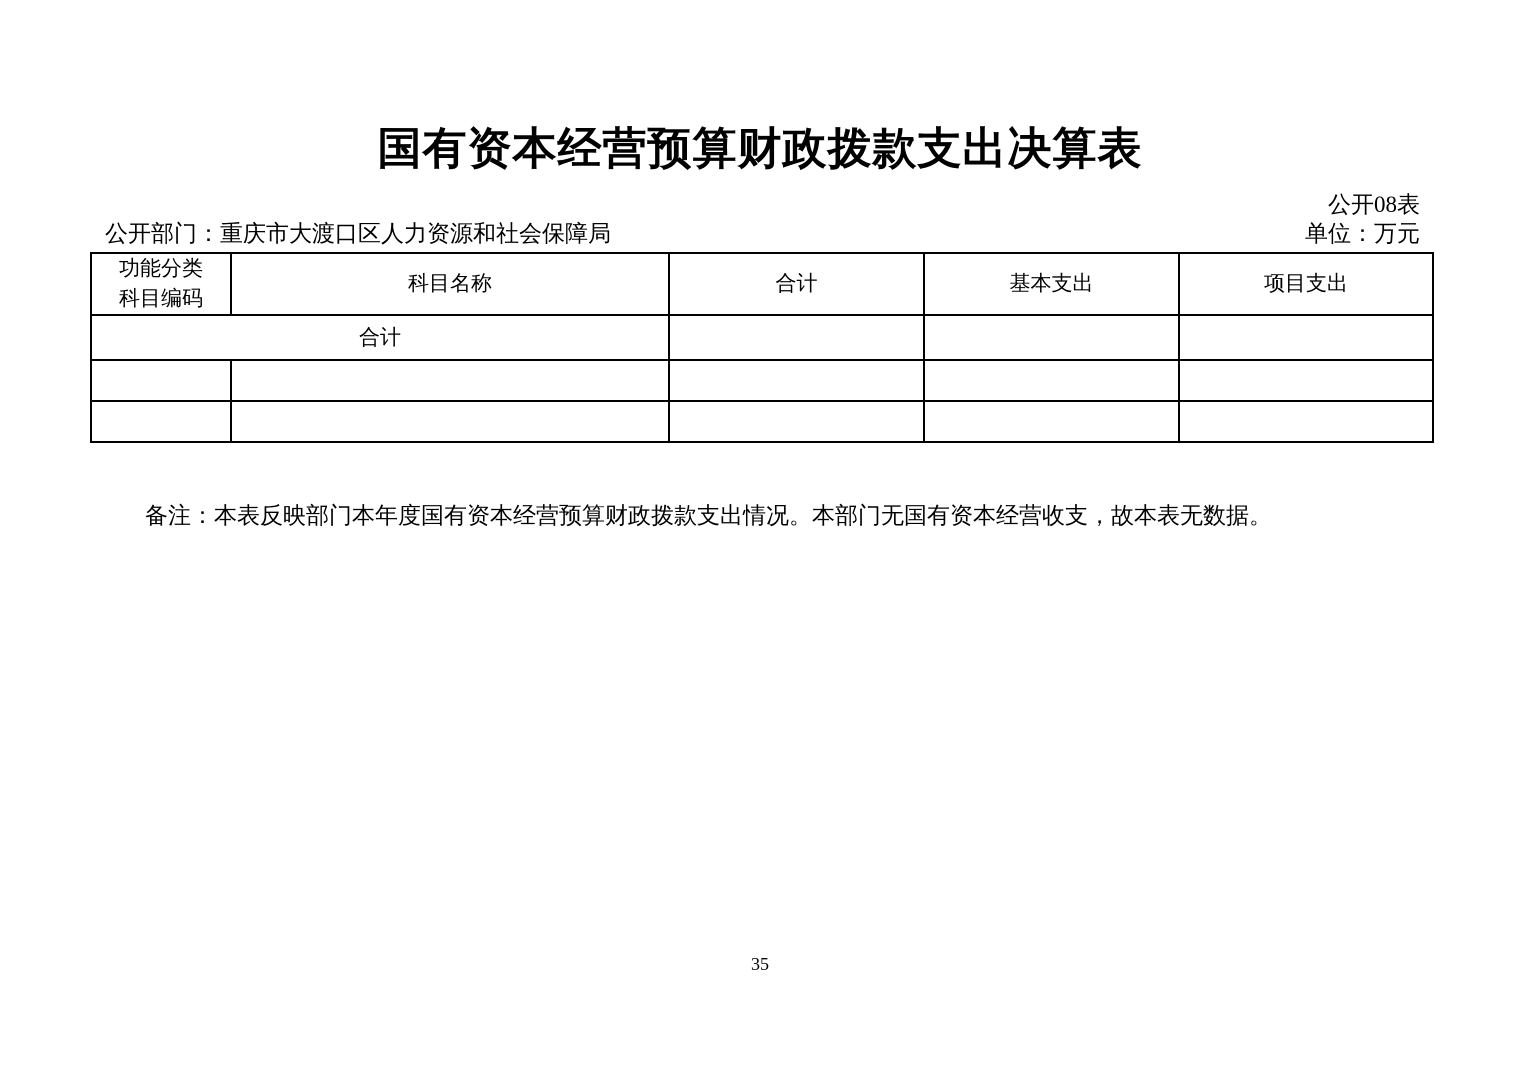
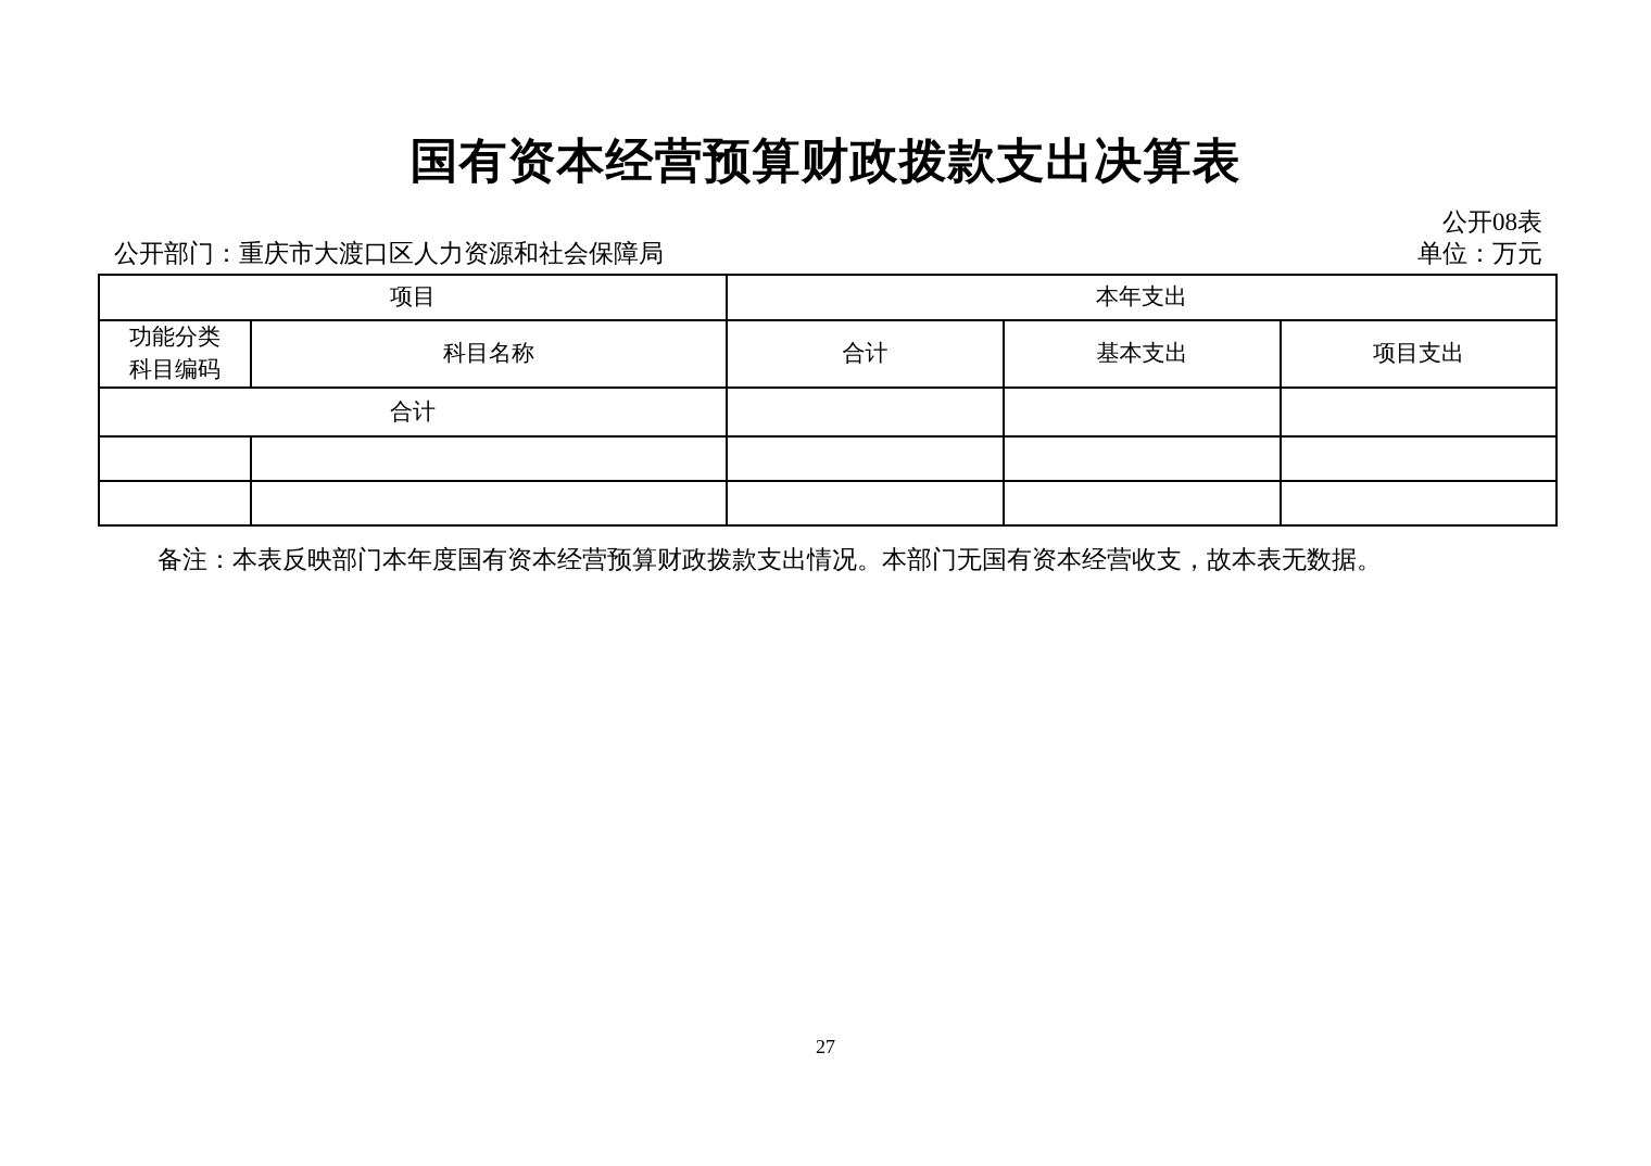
  国有资本经营预算财政拨款支出决算表
  公开08表
  公开部门：重庆市大渡口区人力资源和社会保障局
  单位：万元
+ 项目	本年支出
  功能分类 科目编码	科目名称	合计	基本支出	项目支出
  合计
  备注：本表反映部门本年度国有资本经营预算财政拨款支出情况。本部门无国有资本经营收支，故本表无数据。
- 35
+ 27
